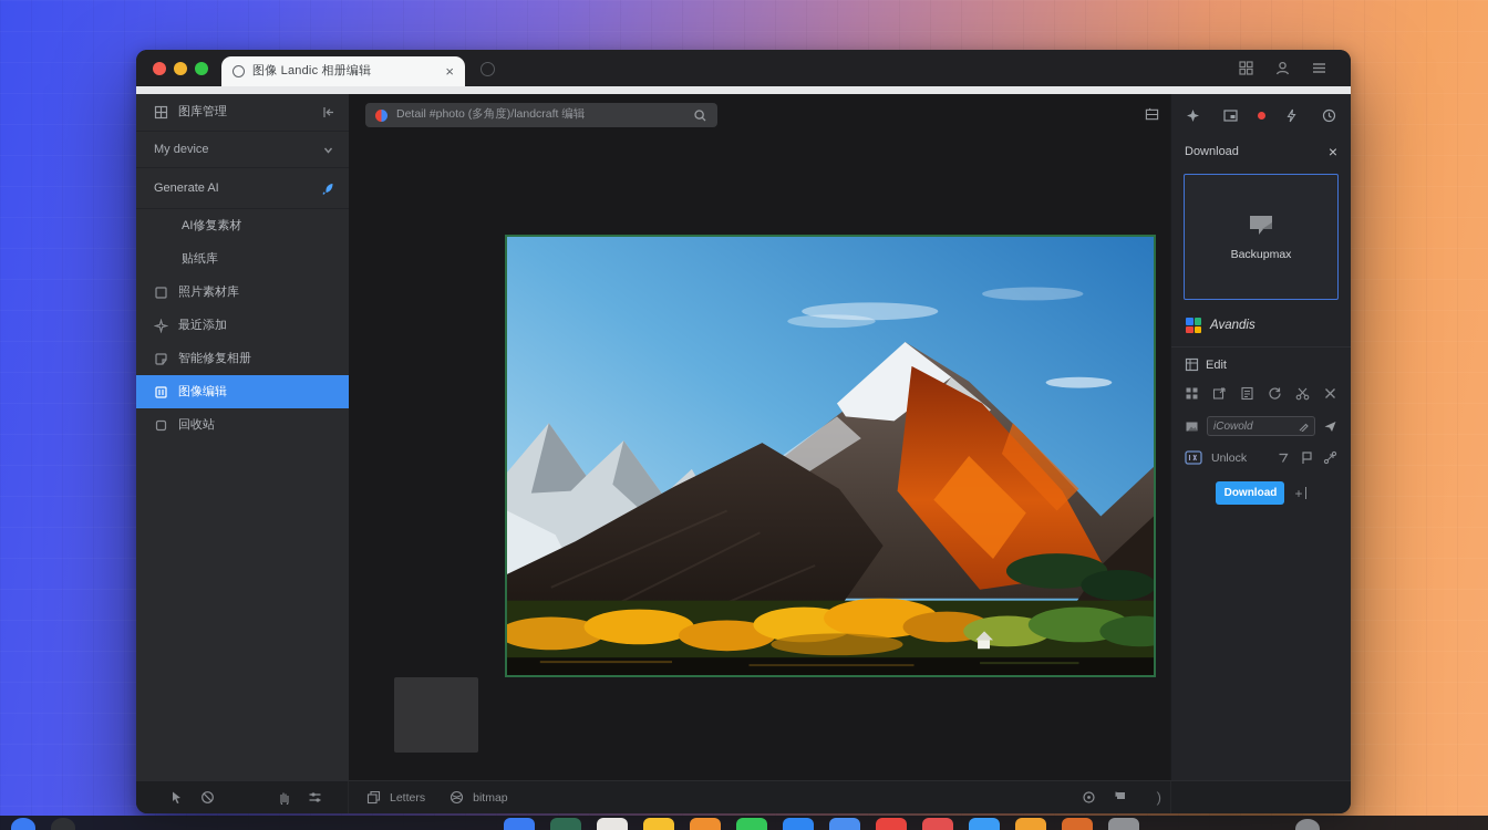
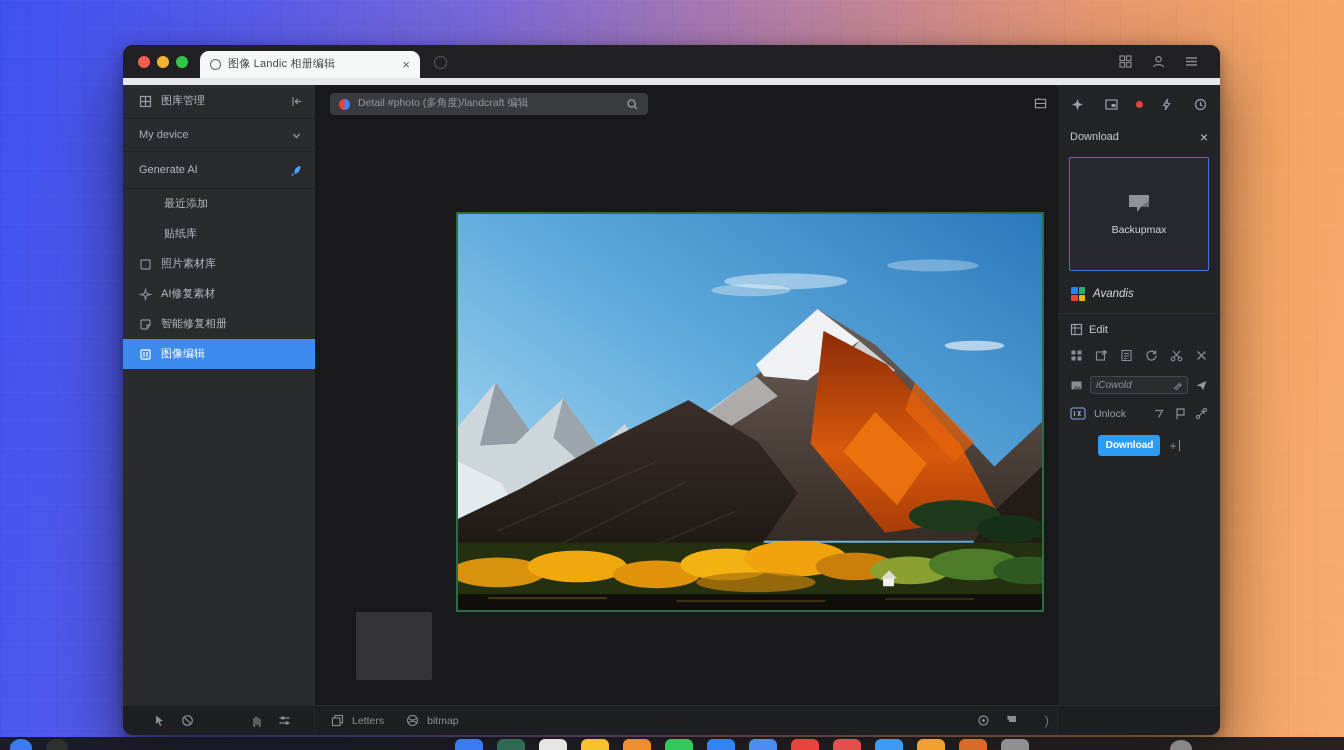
  图像 Landic 相册编辑
  ×
  图库管理
  My device
  Generate AI
- AI修复素材
+ 最近添加
  贴纸库
  照片素材库
- 最近添加
+ AI修复素材
  智能修复相册
  图像编辑
- 回收站
  Detail #photo (多角度)/landcraft 编辑
  Download
  ×
  Backupmax
  Avandis
  Edit
  iCowold
  Unlock
  Download
  +
  Letters
  bitmap
  )
